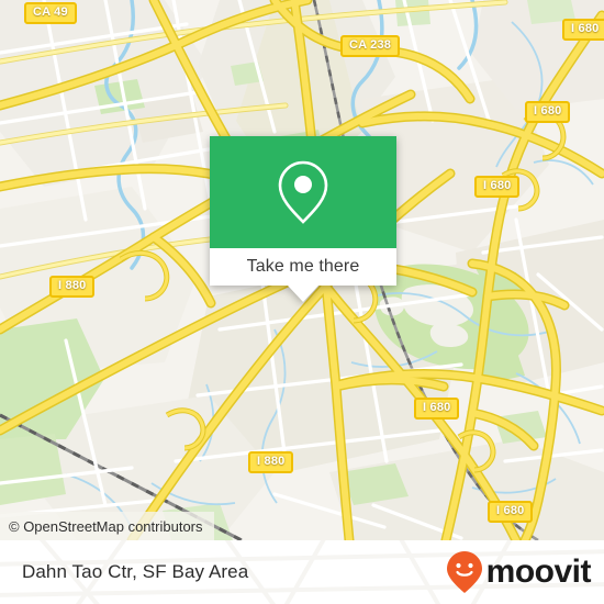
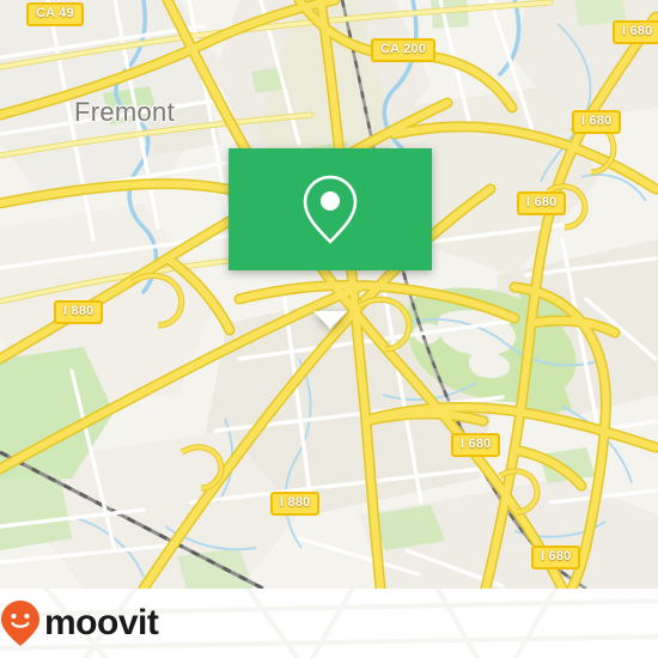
+ Fremont
  CA 49
- CA 238
+ CA 200
  I 680
  I 680
  I 680
  I 880
  I 880
  I 680
  I 680
- Take me there
- © OpenStreetMap contributors
- Dahn Tao Ctr, SF Bay Area
  moovit
